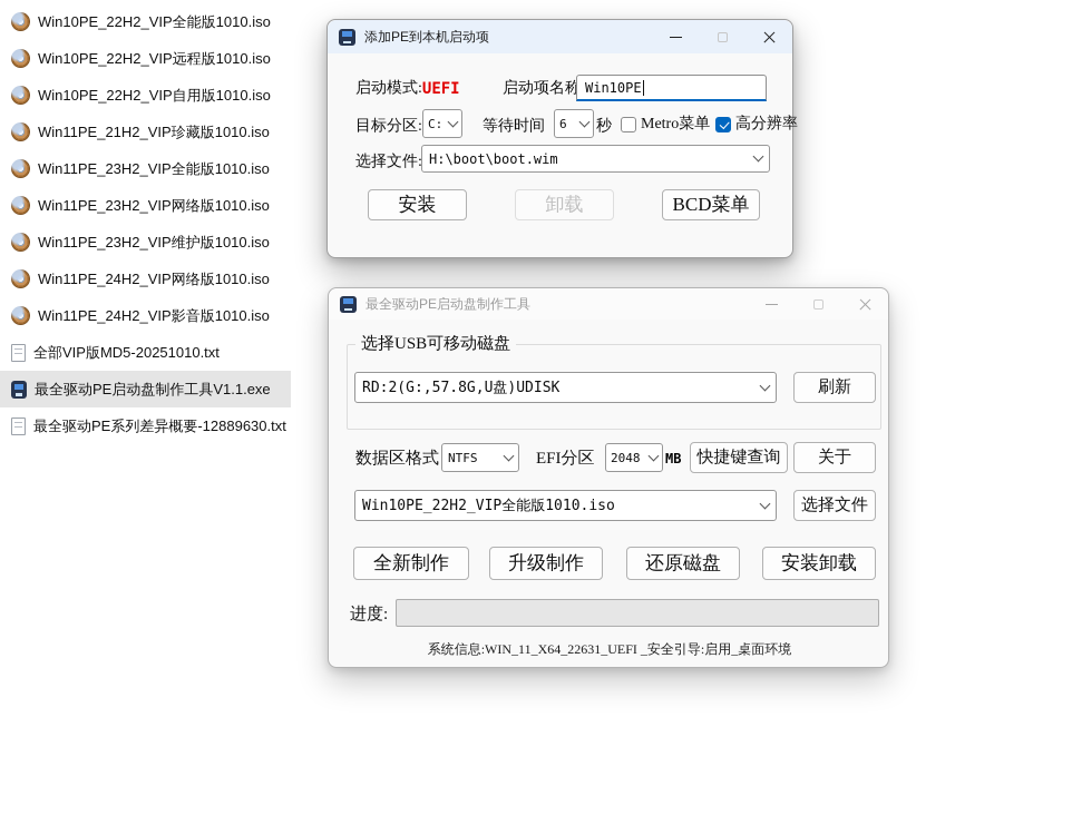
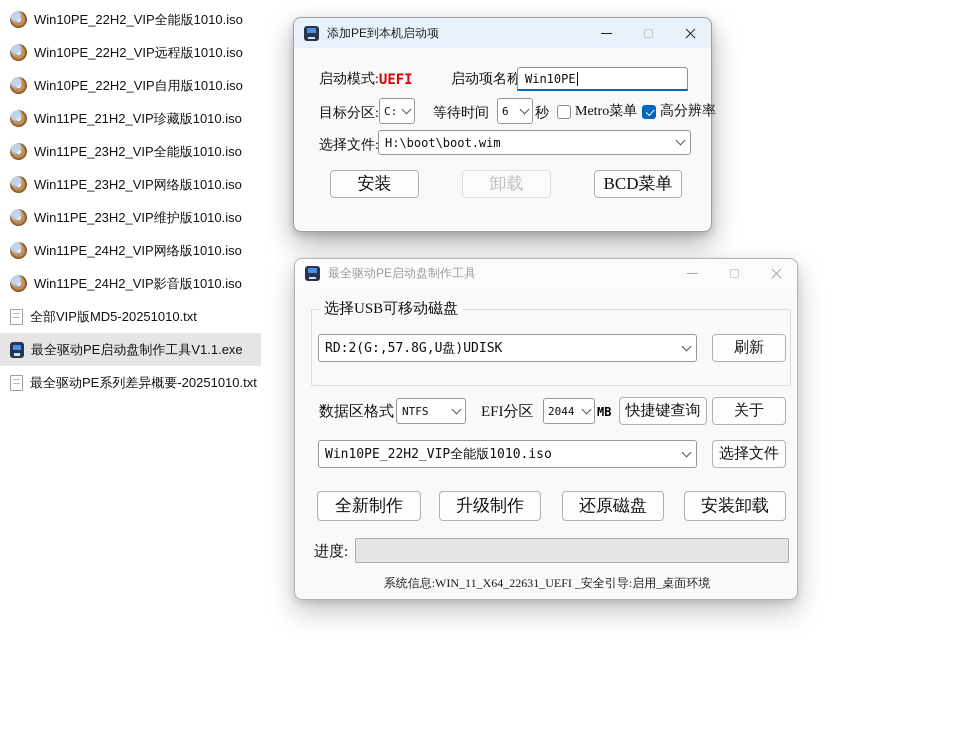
  Win10PE_22H2_VIP全能版1010.iso
  Win10PE_22H2_VIP远程版1010.iso
  Win10PE_22H2_VIP自用版1010.iso
  Win11PE_21H2_VIP珍藏版1010.iso
  Win11PE_23H2_VIP全能版1010.iso
  Win11PE_23H2_VIP网络版1010.iso
  Win11PE_23H2_VIP维护版1010.iso
  Win11PE_24H2_VIP网络版1010.iso
  Win11PE_24H2_VIP影音版1010.iso
  全部VIP版MD5-20251010.txt
  最全驱动PE启动盘制作工具V1.1.exe
- 最全驱动PE系列差异概要-12889630.txt
+ 最全驱动PE系列差异概要-20251010.txt
  添加PE到本机启动项
  启动模式:
  UEFI
  启动项名称
  Win10PE
  目标分区:
  C:
  等待时间
  6
  秒
  Metro菜单
  高分辨率
  选择文件:
  H:\boot\boot.wim
  安装
  卸载
  BCD菜单
  最全驱动PE启动盘制作工具
  选择USB可移动磁盘
  RD:2(G:,57.8G,U盘)UDISK
  刷新
  数据区格式
  NTFS
  EFI分区
- 2048
+ 2044
  MB
  快捷键查询
  关于
  Win10PE_22H2_VIP全能版1010.iso
  选择文件
  全新制作
  升级制作
  还原磁盘
  安装卸载
  进度:
  系统信息:WIN_11_X64_22631_UEFI _安全引导:启用_桌面环境
